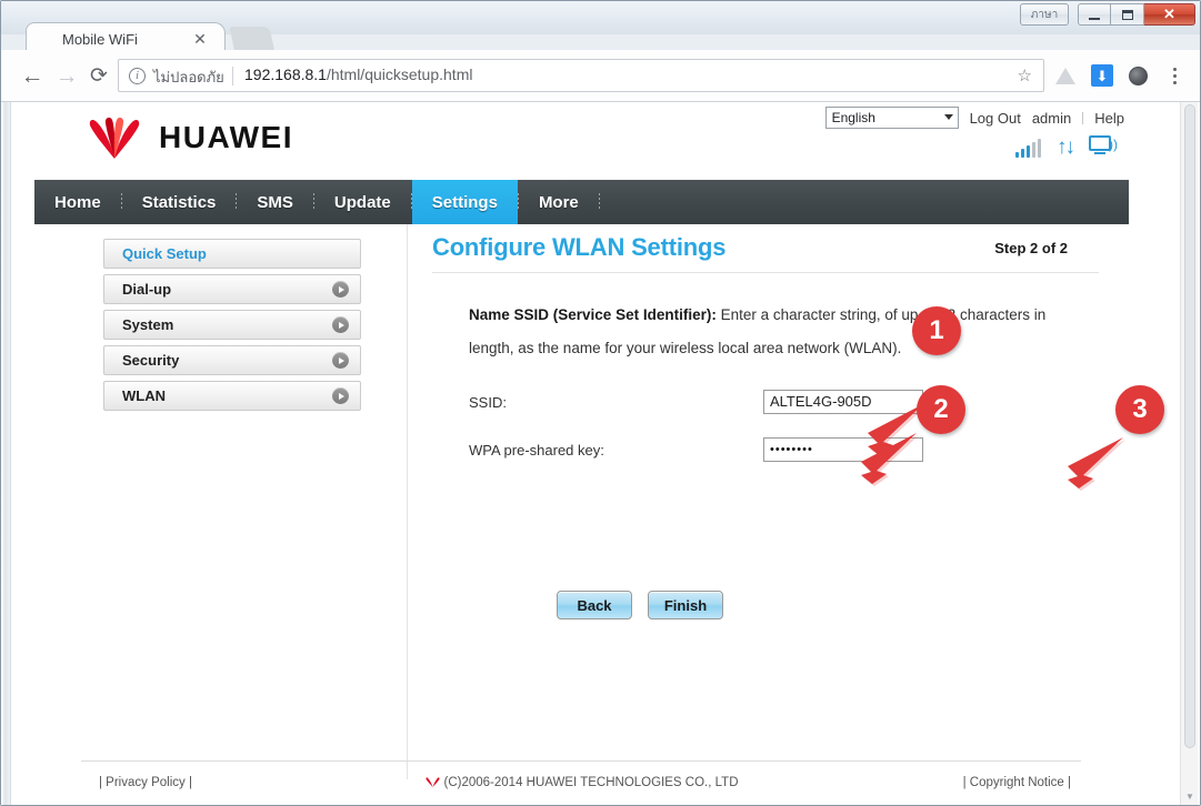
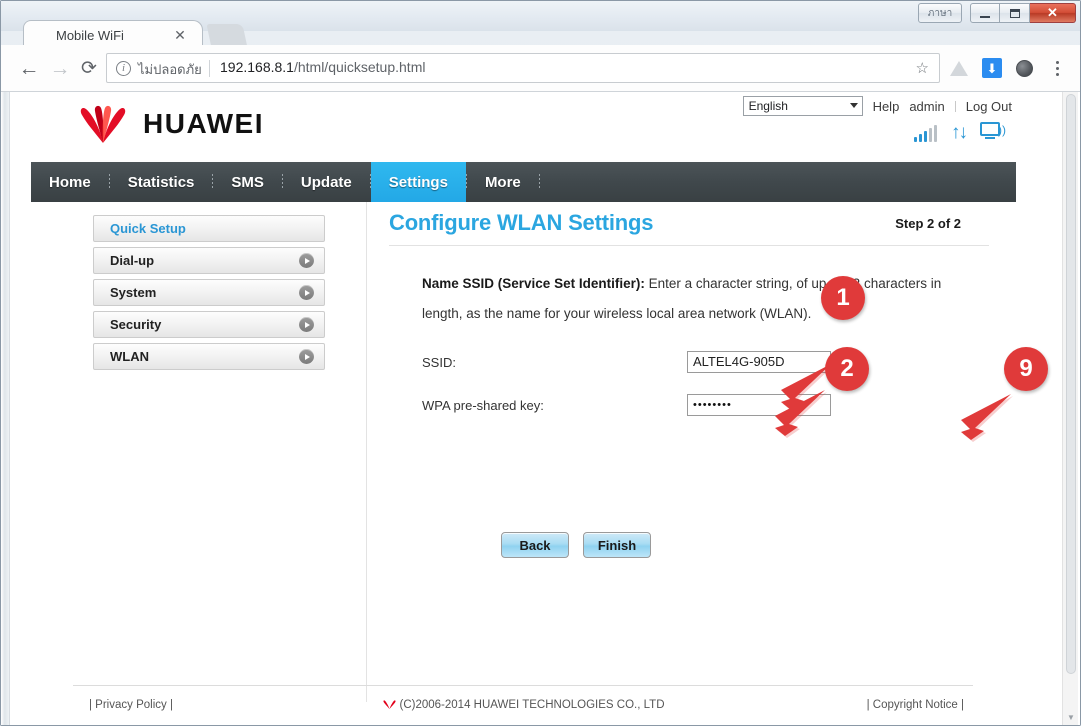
  ภาษา
  ✕
  Mobile WiFi
  ✕
  ←
  →
  ⟳
  i
  ไม่ปลอดภัย
  192.168.8.1/html/quicksetup.html
  ☆
  ⬇
  ▼
  HUAWEI
  English
- Log Out
+ Help
  admin
- Help
+ Log Out
  ↑↓
  ))
  Home
  Statistics
  SMS
  Update
  Settings
  More
  Quick Setup
  Dial-up
  System
  Security
  WLAN
  Configure WLAN Settings
  Step 2 of 2
  Name SSID (Service Set Identifier): Enter a character string, of up characters in length, as the name for your wireless local area network (WLAN).
  SSID:
  ALTEL4G-905D
  WPA pre-shared key:
  ••••••••
  Back
  Finish
  | Privacy Policy |
  (C)2006-2014 HUAWEI TECHNOLOGIES CO., LTD
  | Copyright Notice |
  1
  2
- 3
+ 9
